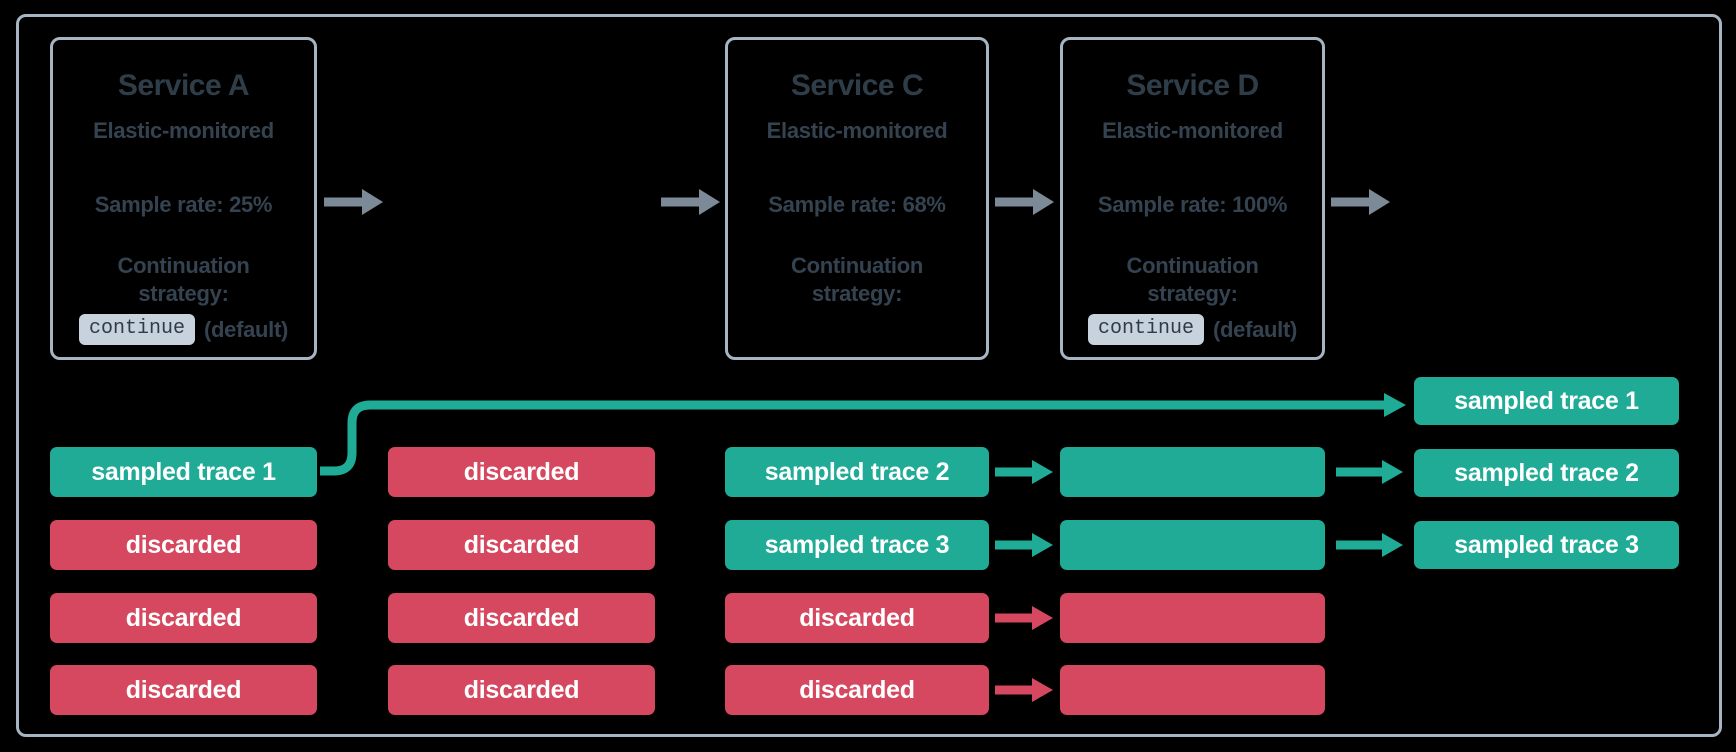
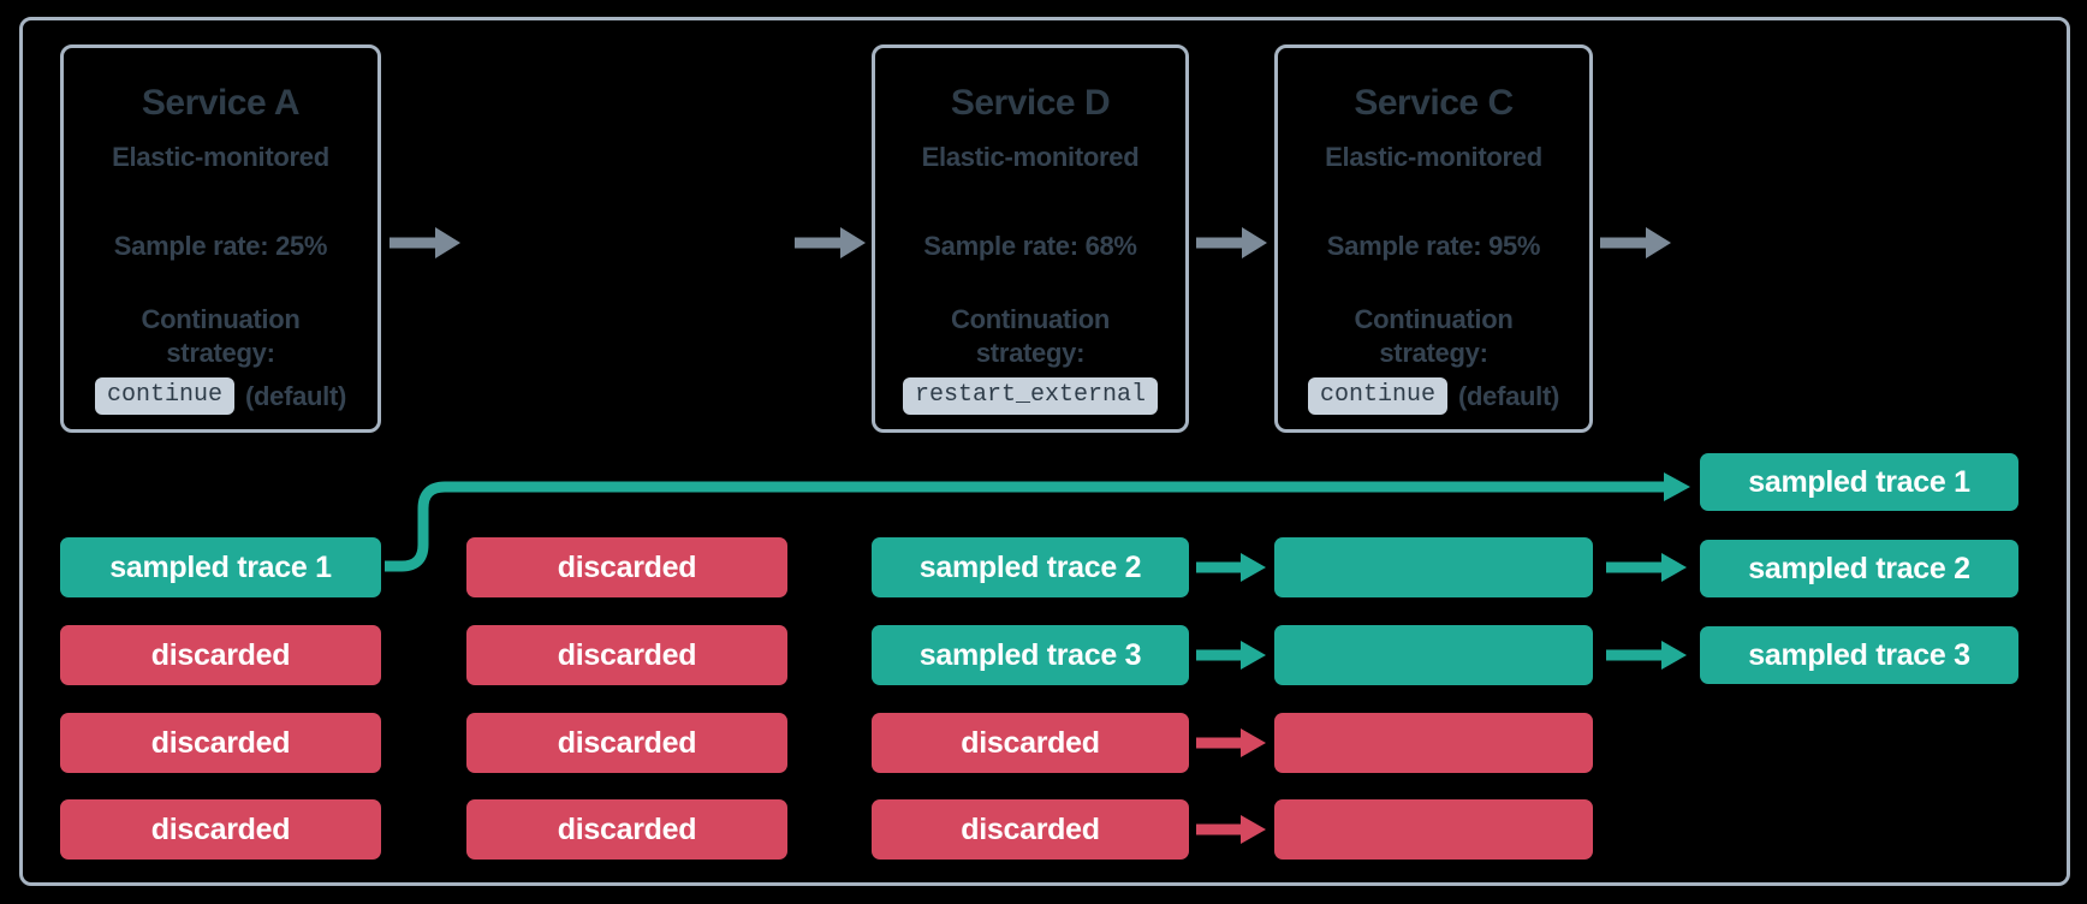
  Service A
  Elastic-monitored
  Sample rate: 25%
  Continuation strategy:
  continue
  (default)
- Service C
+ Service D
  Elastic-monitored
  Sample rate: 68%
  Continuation strategy:
+ restart_external
- Service D
+ Service C
  Elastic-monitored
- Sample rate: 100%
+ Sample rate: 95%
  Continuation strategy:
  continue
  (default)
  sampled trace 1
  discarded
  discarded
  discarded
  discarded
  discarded
  discarded
  discarded
  sampled trace 2
  sampled trace 3
  discarded
  discarded
  sampled trace 1
  sampled trace 2
  sampled trace 3
